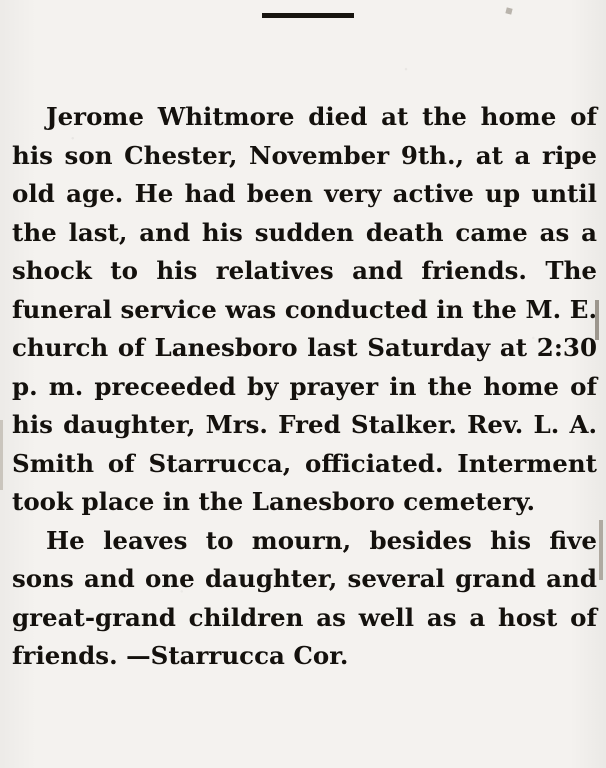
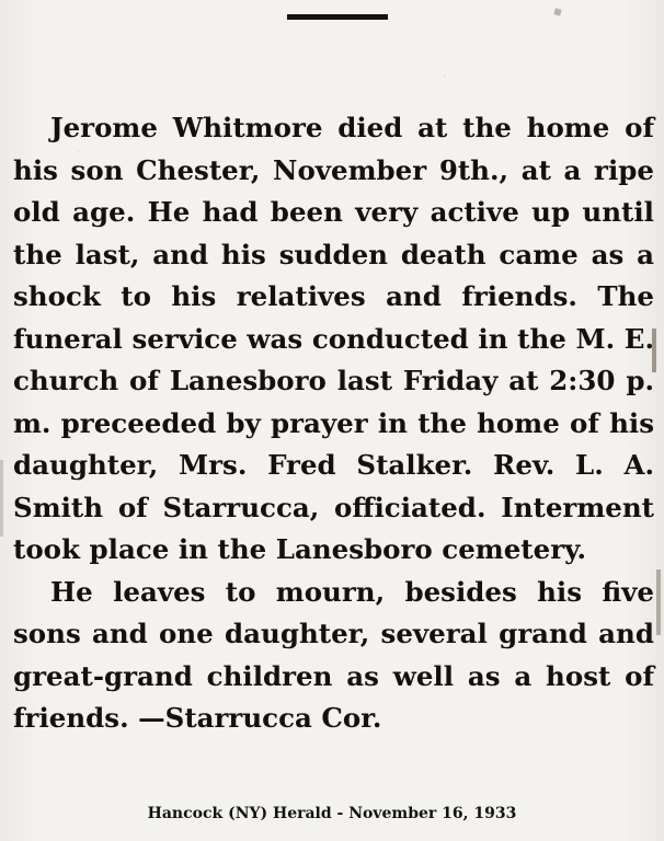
- Jerome Whitmore died at the home of his son Chester, November 9th., at a ripe old age. He had been very active up until the last, and his sudden death came as a shock to his relatives and friends. The funeral service was conducted in the M. E. church of Lanesboro last Saturday at 2:30 p. m. preceeded by prayer in the home of his daughter, Mrs. Fred Stalker. Rev. L. A. Smith of Starrucca, officiated. Interment took place in the Lanesboro cemetery.
+ Jerome Whitmore died at the home of his son Chester, November 9th., at a ripe old age. He had been very active up until the last, and his sudden death came as a shock to his relatives and friends. The funeral service was conducted in the M. E. church of Lanesboro last Friday at 2:30 p. m. preceeded by prayer in the home of his daughter, Mrs. Fred Stalker. Rev. L. A. Smith of Starrucca, officiated. Interment took place in the Lanesboro cemetery.
  He leaves to mourn, besides his five sons and one daughter, several grand and great-grand children as well as a host of friends. —Starrucca Cor.
+ Hancock (NY) Herald - November 16, 1933
